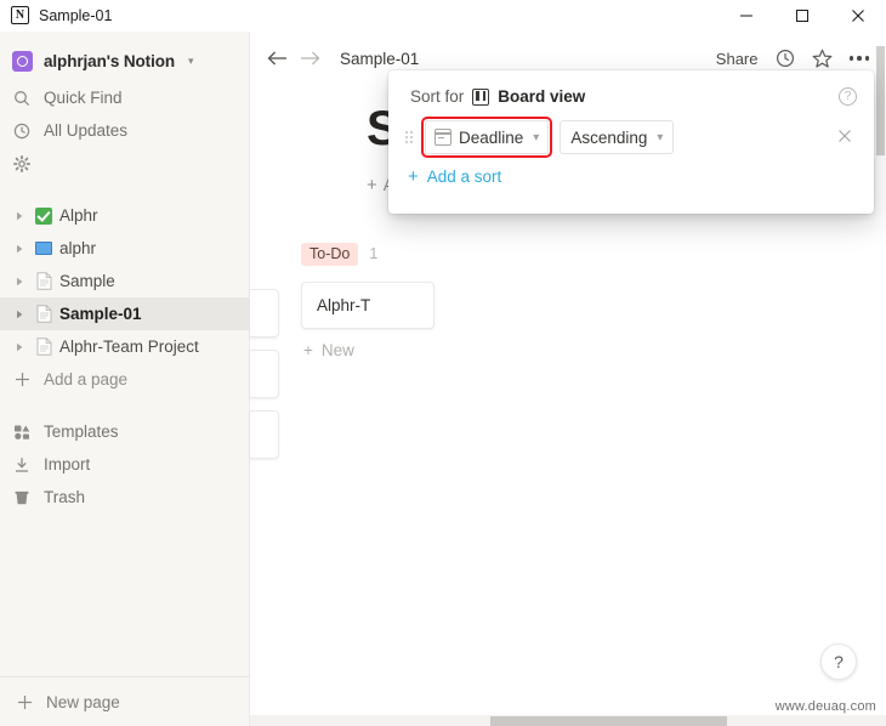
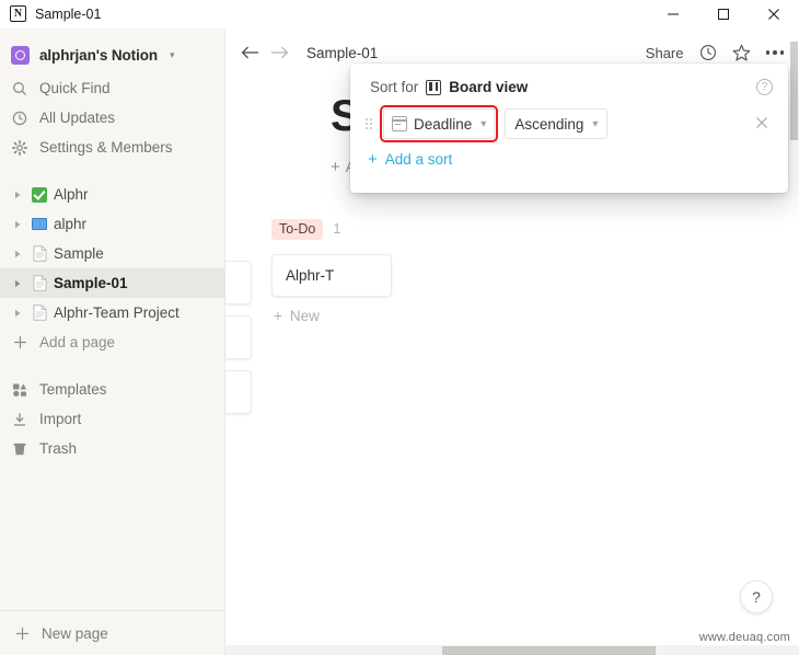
  N
  Sample-01
  alphrjan's Notion
  ▾
  Quick Find
  All Updates
+ Settings & Members
  Alphr
  alphr
  Sample
  Sample-01
  Alphr-Team Project
  Add a page
  Templates
  Import
  Trash
  New page
  Sample-01
  Share
  +
  To-Do
  1
  Alphr-T
  +
  New
  Sort for
  Board view
  ?
  Deadline
  ▾
  Ascending
  ▾
  +
  Add a sort
  ?
  www.deuaq.com
